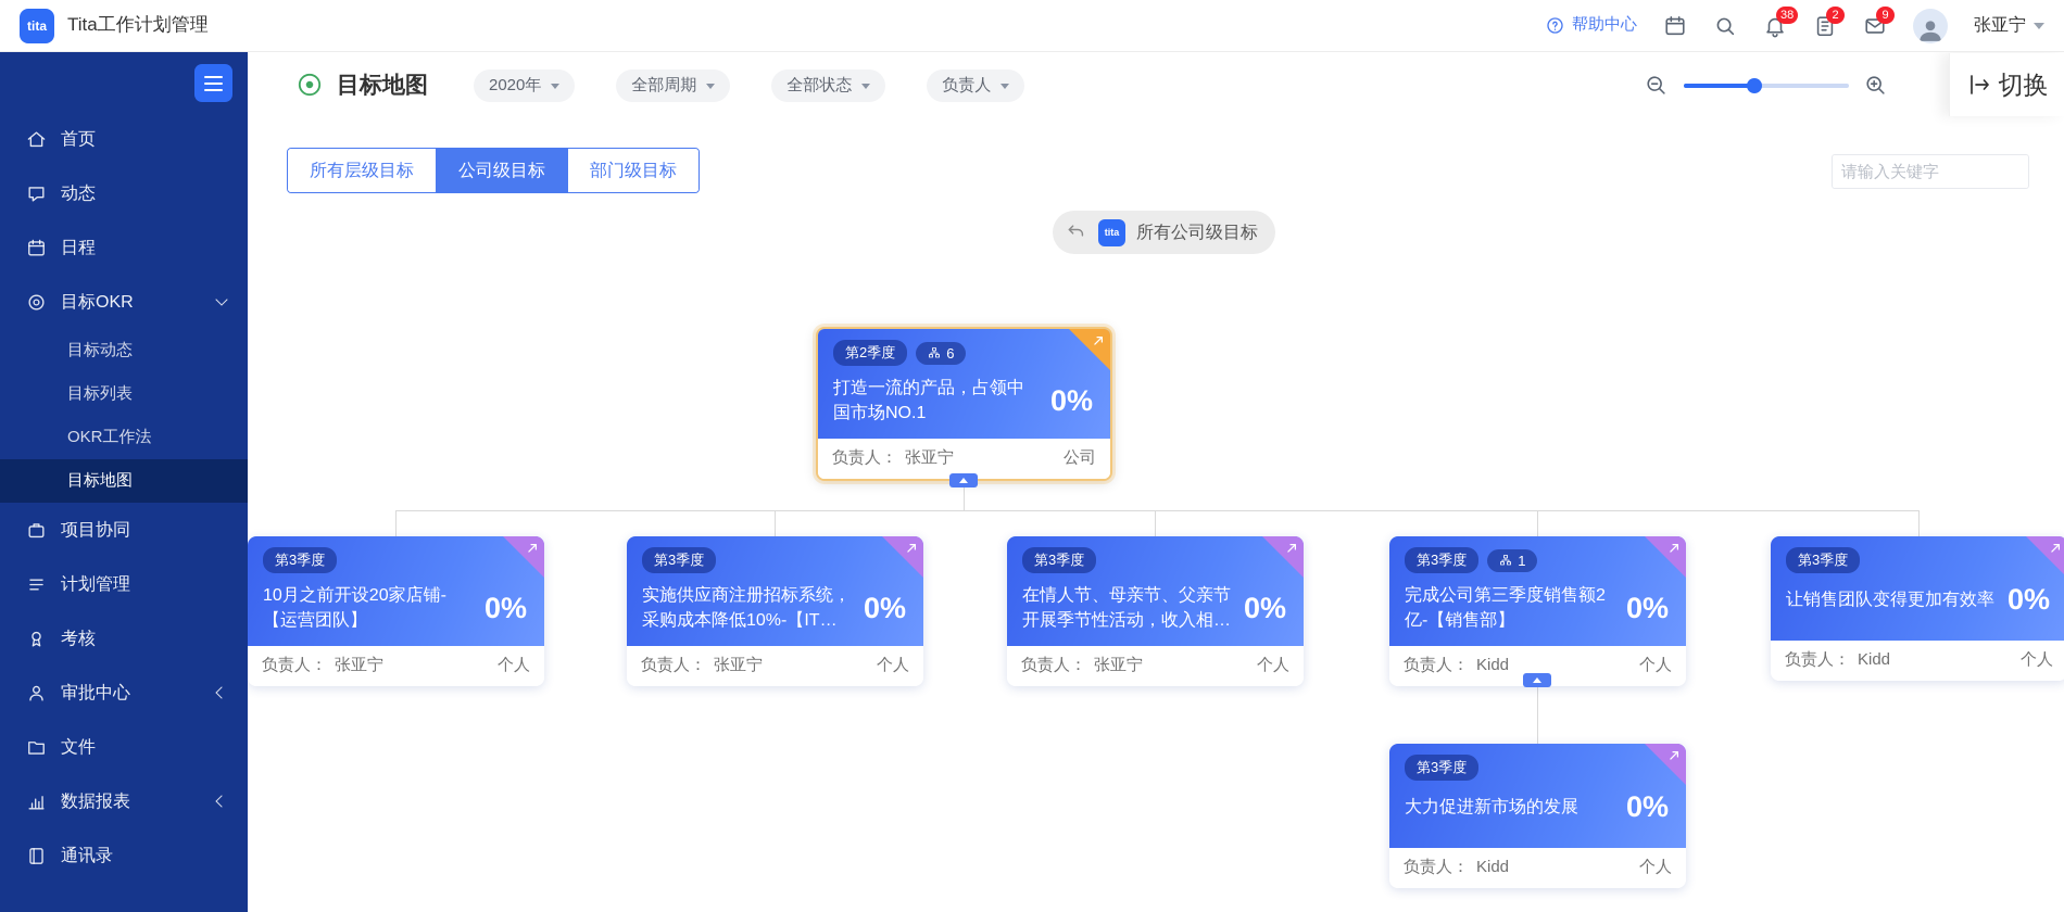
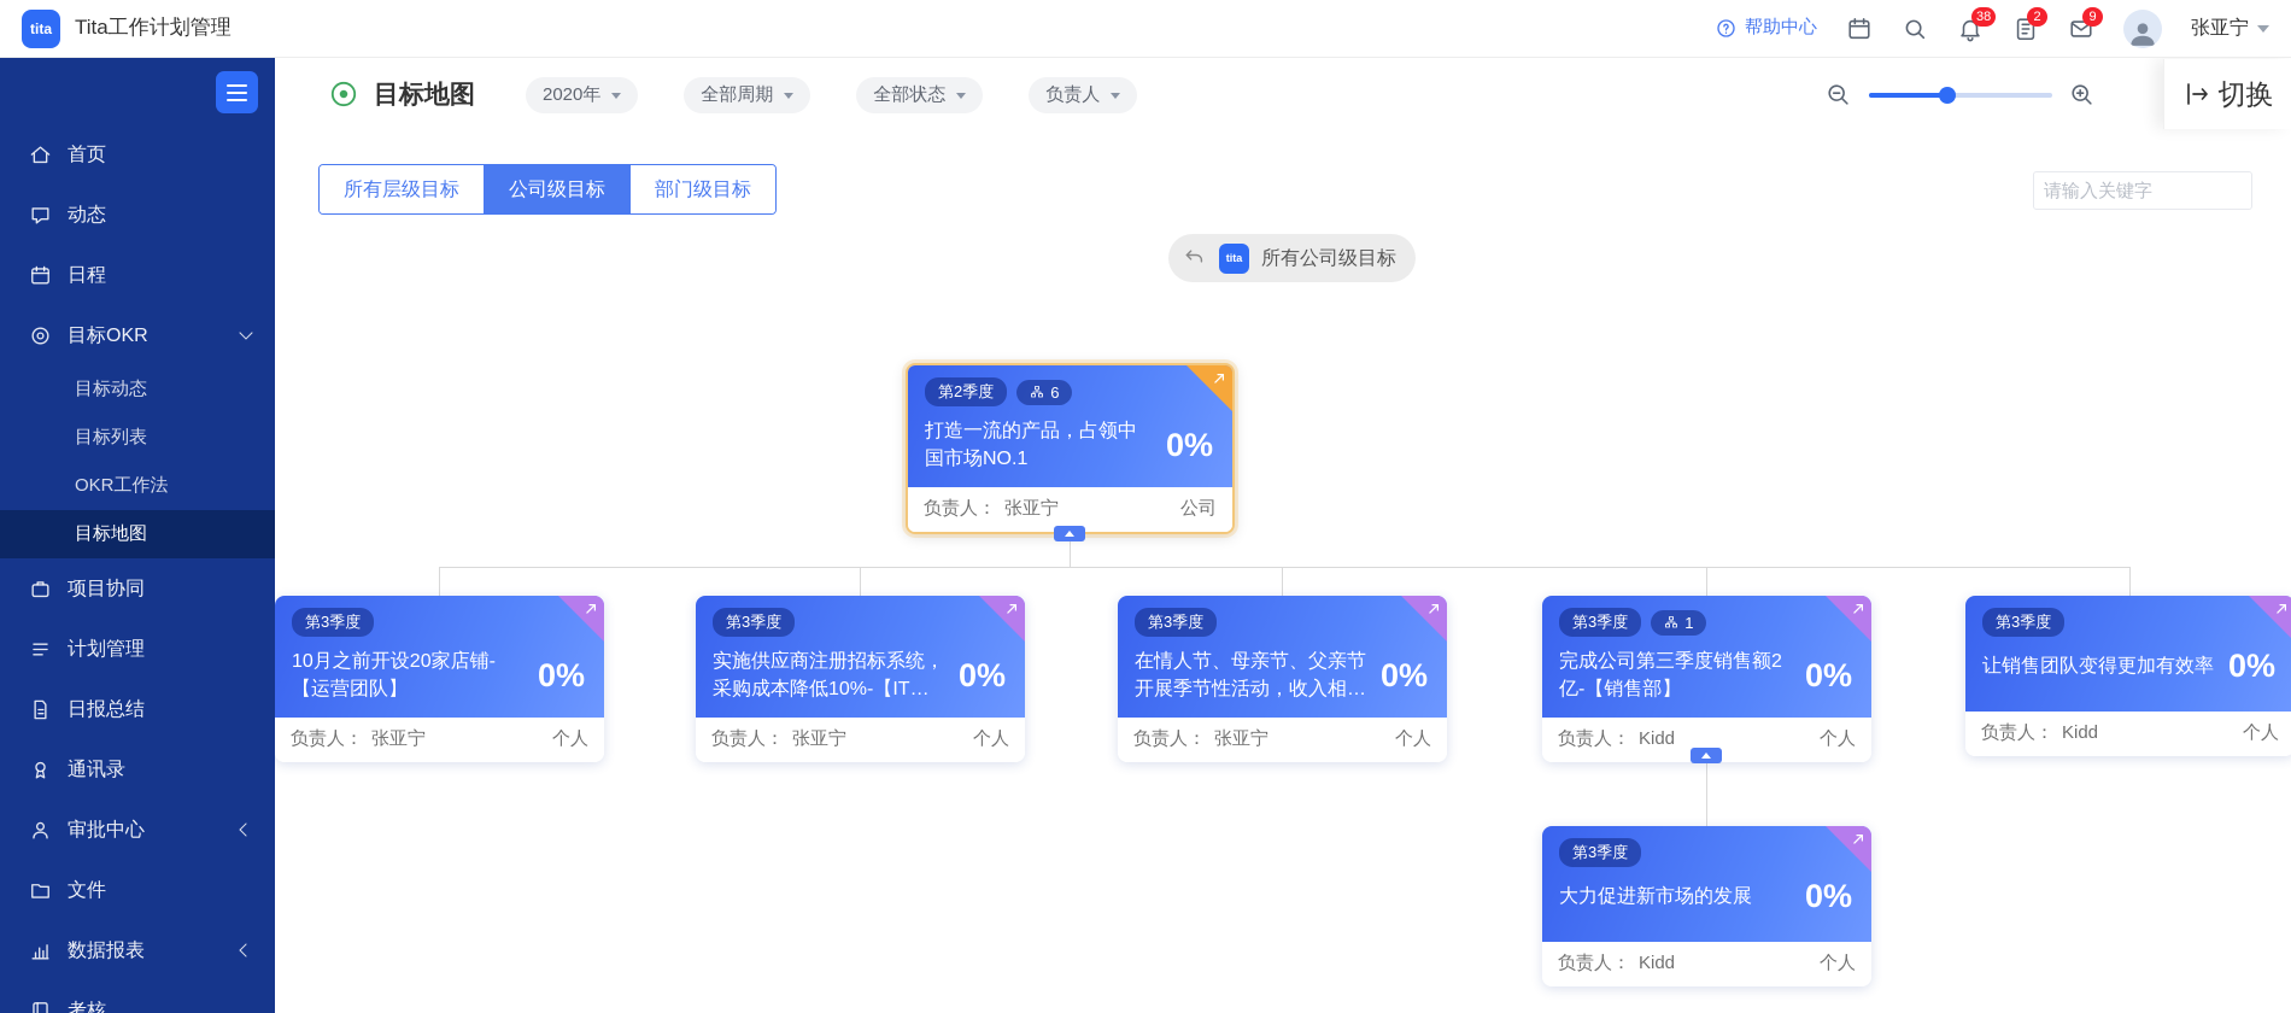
  tita
  Tita工作计划管理
  帮助中心
  38
  2
  9
  张亚宁
  首页
  动态
  日程
  目标OKR
  目标动态
  目标列表
  OKR工作法
  目标地图
  项目协同
  计划管理
+ 日报总结
- 考核
+ 通讯录
  审批中心
  文件
  数据报表
- 通讯录
+ 考核
  目标地图
  2020年
  全部周期
  全部状态
  负责人
  切换
  所有层级目标
  公司级目标
  部门级目标
  请输入关键字
  tita
  所有公司级目标
  第2季度
  6
  打造一流的产品，占领中国市场NO.1
  0%
  负责人：
  张亚宁
  公司
  第3季度
  10月之前开设20家店铺-【运营团队】
  0%
  负责人：
  张亚宁
  个人
  第3季度
  实施供应商注册招标系统，采购成本降低10%-【IT部
  0%
  负责人：
  张亚宁
  个人
  第3季度
  在情人节、母亲节、父亲节开展季节性活动，收入相
  0%
  负责人：
  张亚宁
  个人
  第3季度
  1
  完成公司第三季度销售额2亿-【销售部】
  0%
  负责人：
  Kidd
  个人
  第3季度
  让销售团队变得更加有效率
  0%
  负责人：
  Kidd
  个人
  第3季度
  大力促进新市场的发展
  0%
  负责人：
  Kidd
  个人
